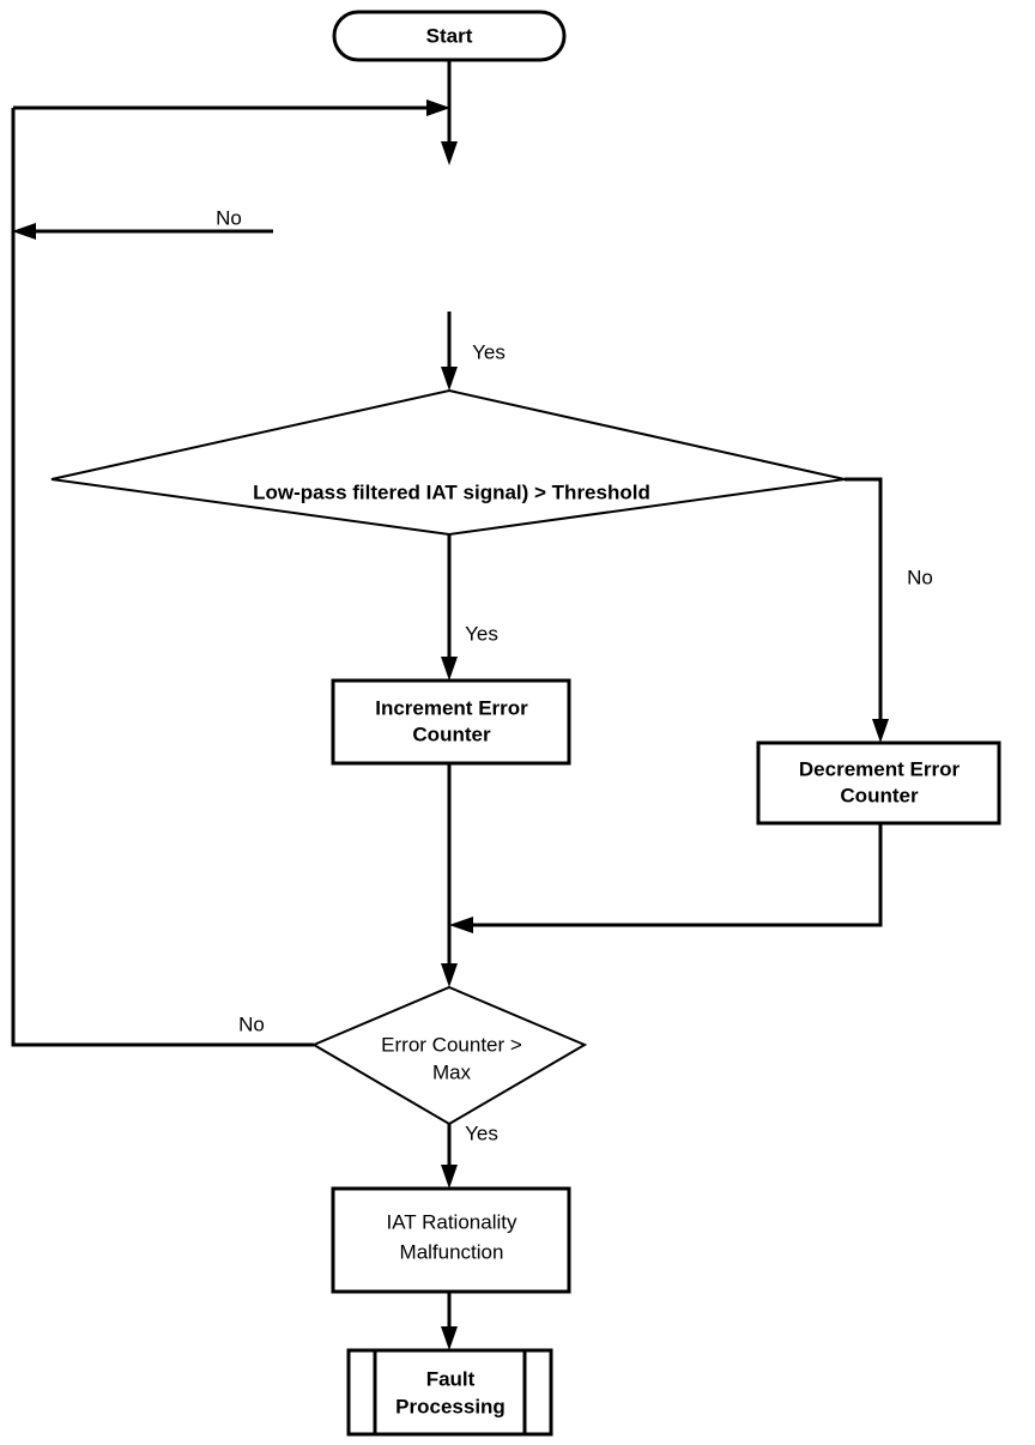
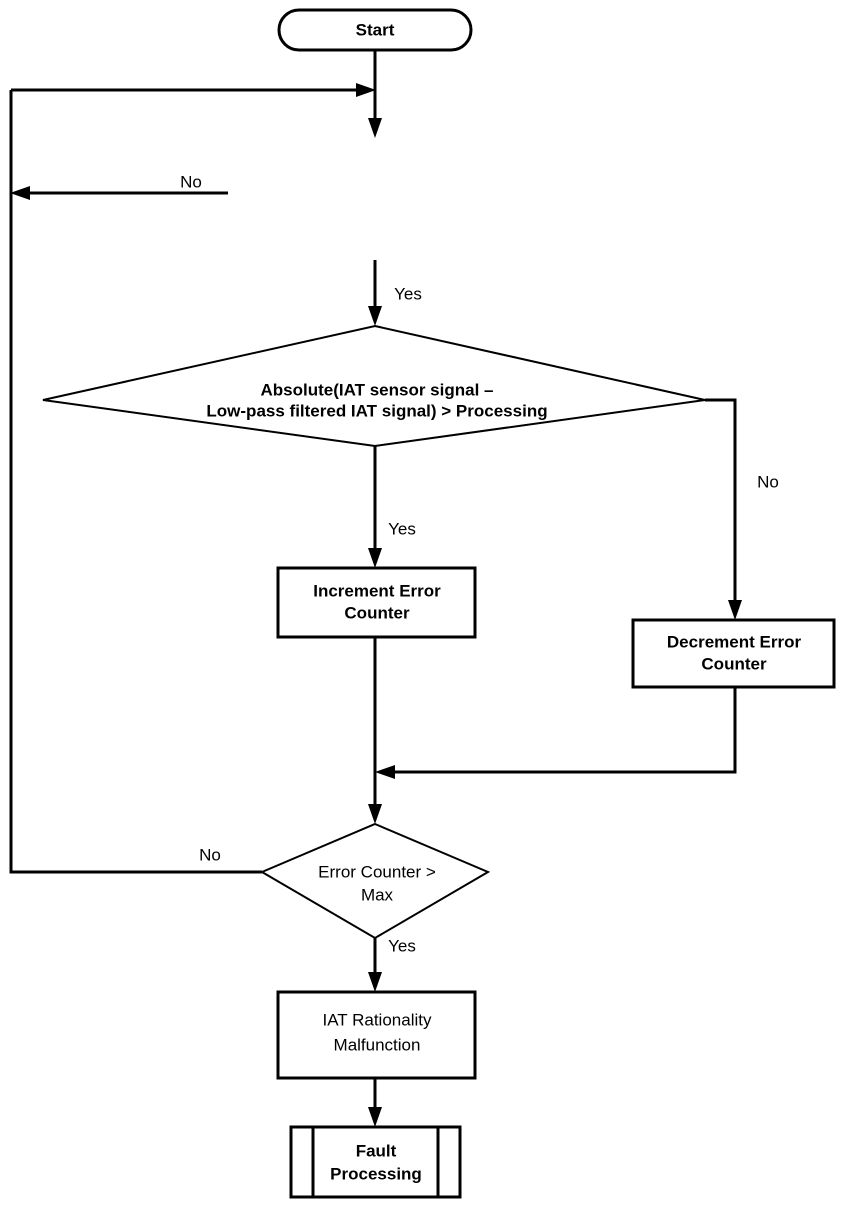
  Start
+ Absolute(IAT sensor signal –
- Low-pass filtered IAT signal) > Threshold
+ Low-pass filtered IAT signal) > Processing
  Increment Error
  Counter
  Decrement Error
  Counter
  Error Counter >
  Max
  IAT Rationality
  Malfunction
  Fault
  Processing
  No
  Yes
  Yes
  No
  No
  Yes
